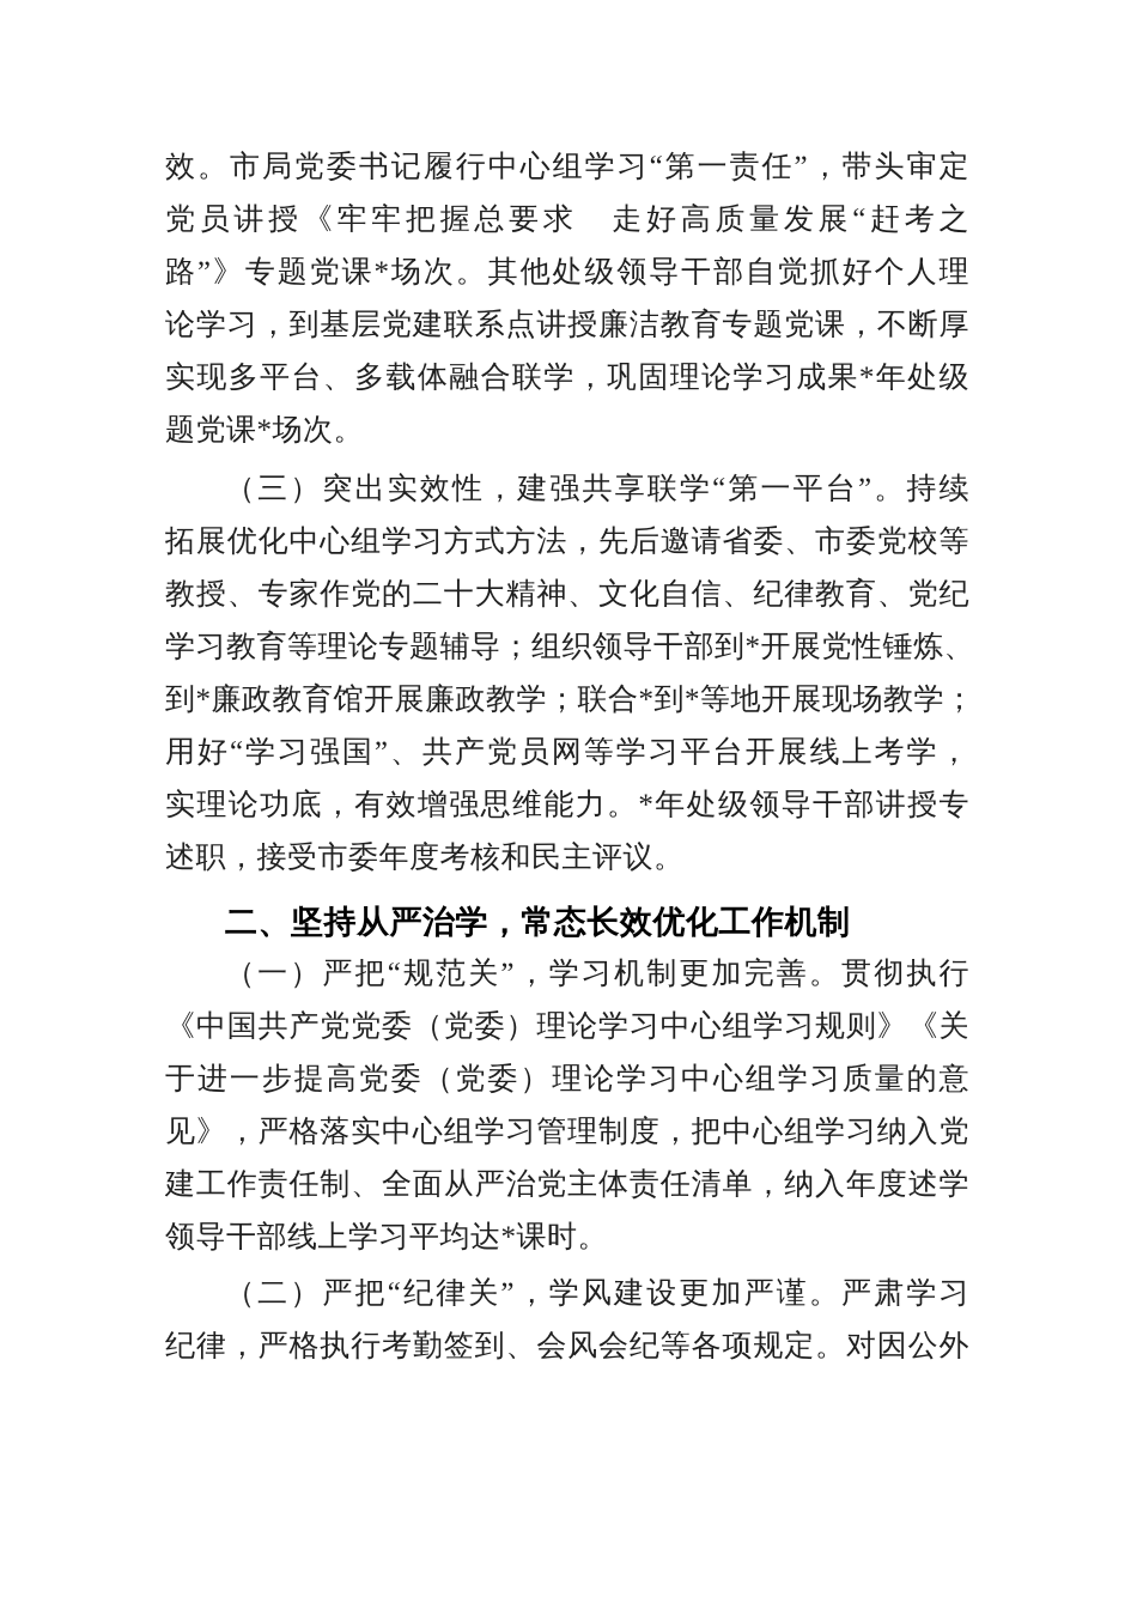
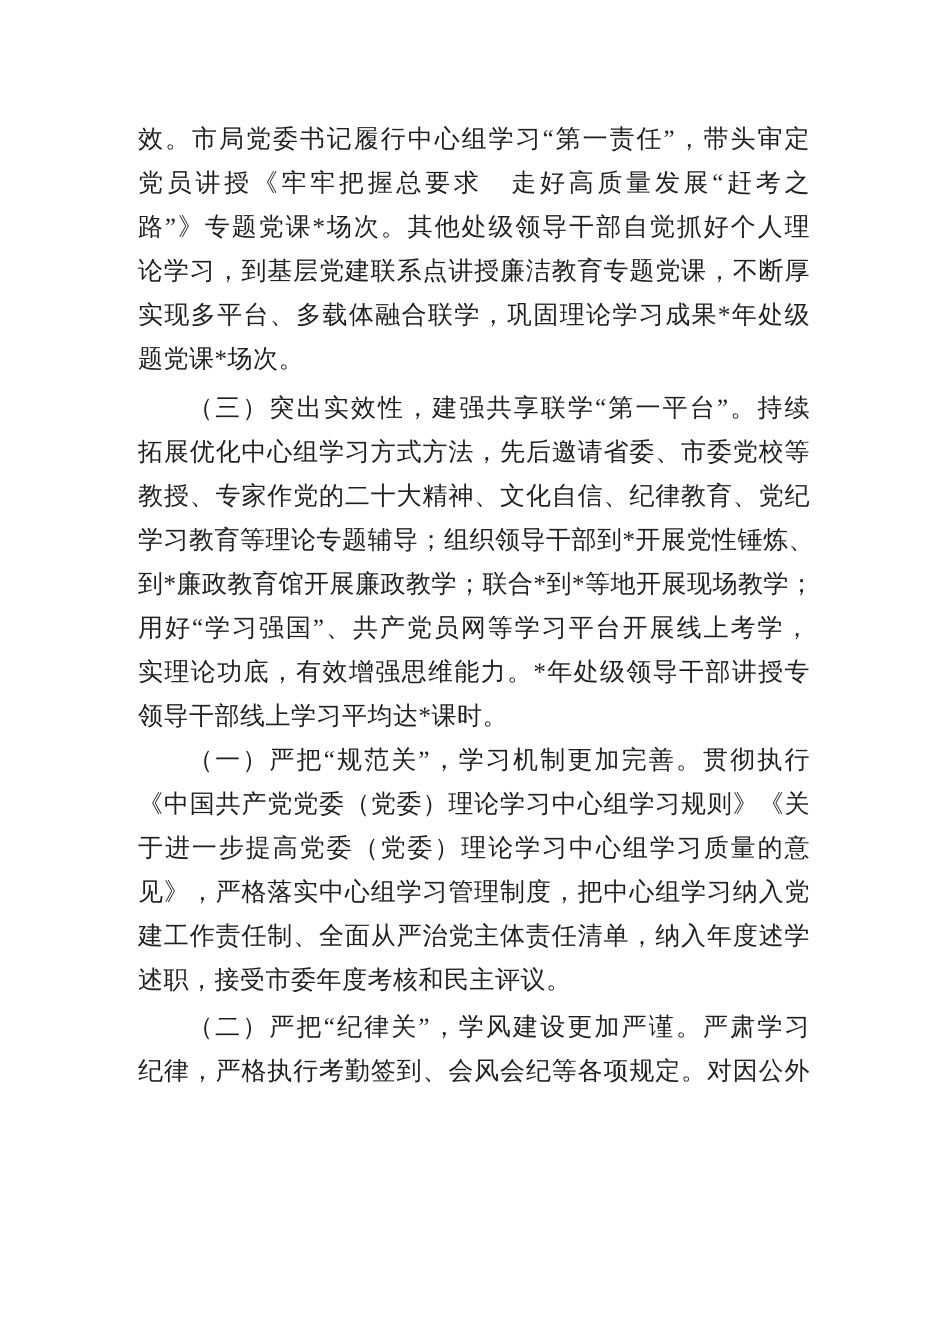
  效。市局党委书记履行中心组学习“第一责任”，带头审定
  党员讲授《牢牢把握总要求 走好高质量发展“赶考之
  路”》专题党课*场次。其他处级领导干部自觉抓好个人理
  论学习，到基层党建联系点讲授廉洁教育专题党课，不断厚
  实现多平台、多载体融合联学，巩固理论学习成果*年处级
  题党课*场次。
  （三）突出实效性，建强共享联学“第一平台”。持续
  拓展优化中心组学习方式方法，先后邀请省委、市委党校等
  教授、专家作党的二十大精神、文化自信、纪律教育、党纪
  学习教育等理论专题辅导；组织领导干部到*开展党性锤炼、
  到*廉政教育馆开展廉政教学；联合*到*等地开展现场教学；
  用好“学习强国”、共产党员网等学习平台开展线上考学，
  实理论功底，有效增强思维能力。*年处级领导干部讲授专
- 述职，接受市委年度考核和民主评议。
+ 领导干部线上学习平均达*课时。
- 二、坚持从严治学，常态长效优化工作机制
  （一）严把“规范关”，学习机制更加完善。贯彻执行
  《中国共产党党委（党委）理论学习中心组学习规则》《关
  于进一步提高党委（党委）理论学习中心组学习质量的意
  见》，严格落实中心组学习管理制度，把中心组学习纳入党
  建工作责任制、全面从严治党主体责任清单，纳入年度述学
- 领导干部线上学习平均达*课时。
+ 述职，接受市委年度考核和民主评议。
  （二）严把“纪律关”，学风建设更加严谨。严肃学习
  纪律，严格执行考勤签到、会风会纪等各项规定。对因公外
